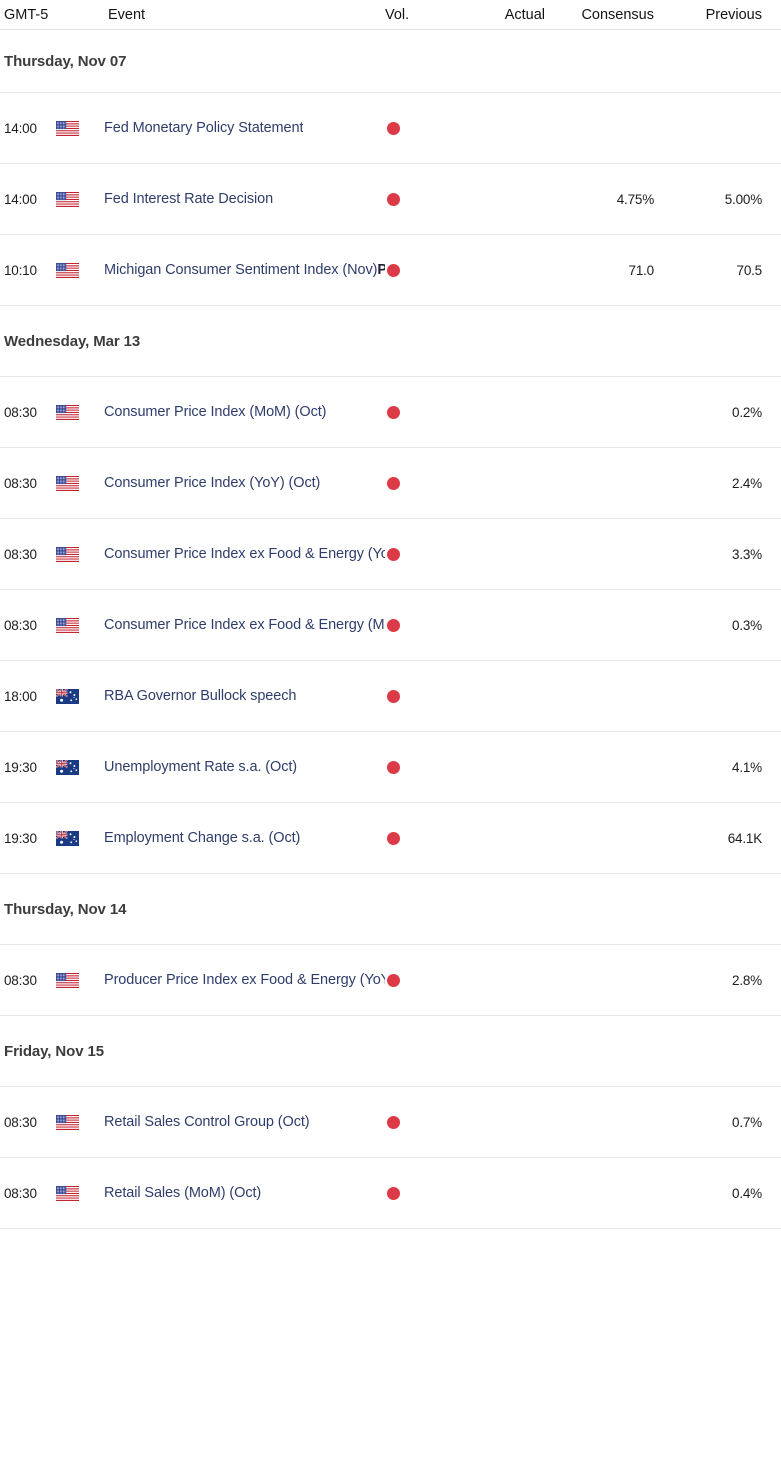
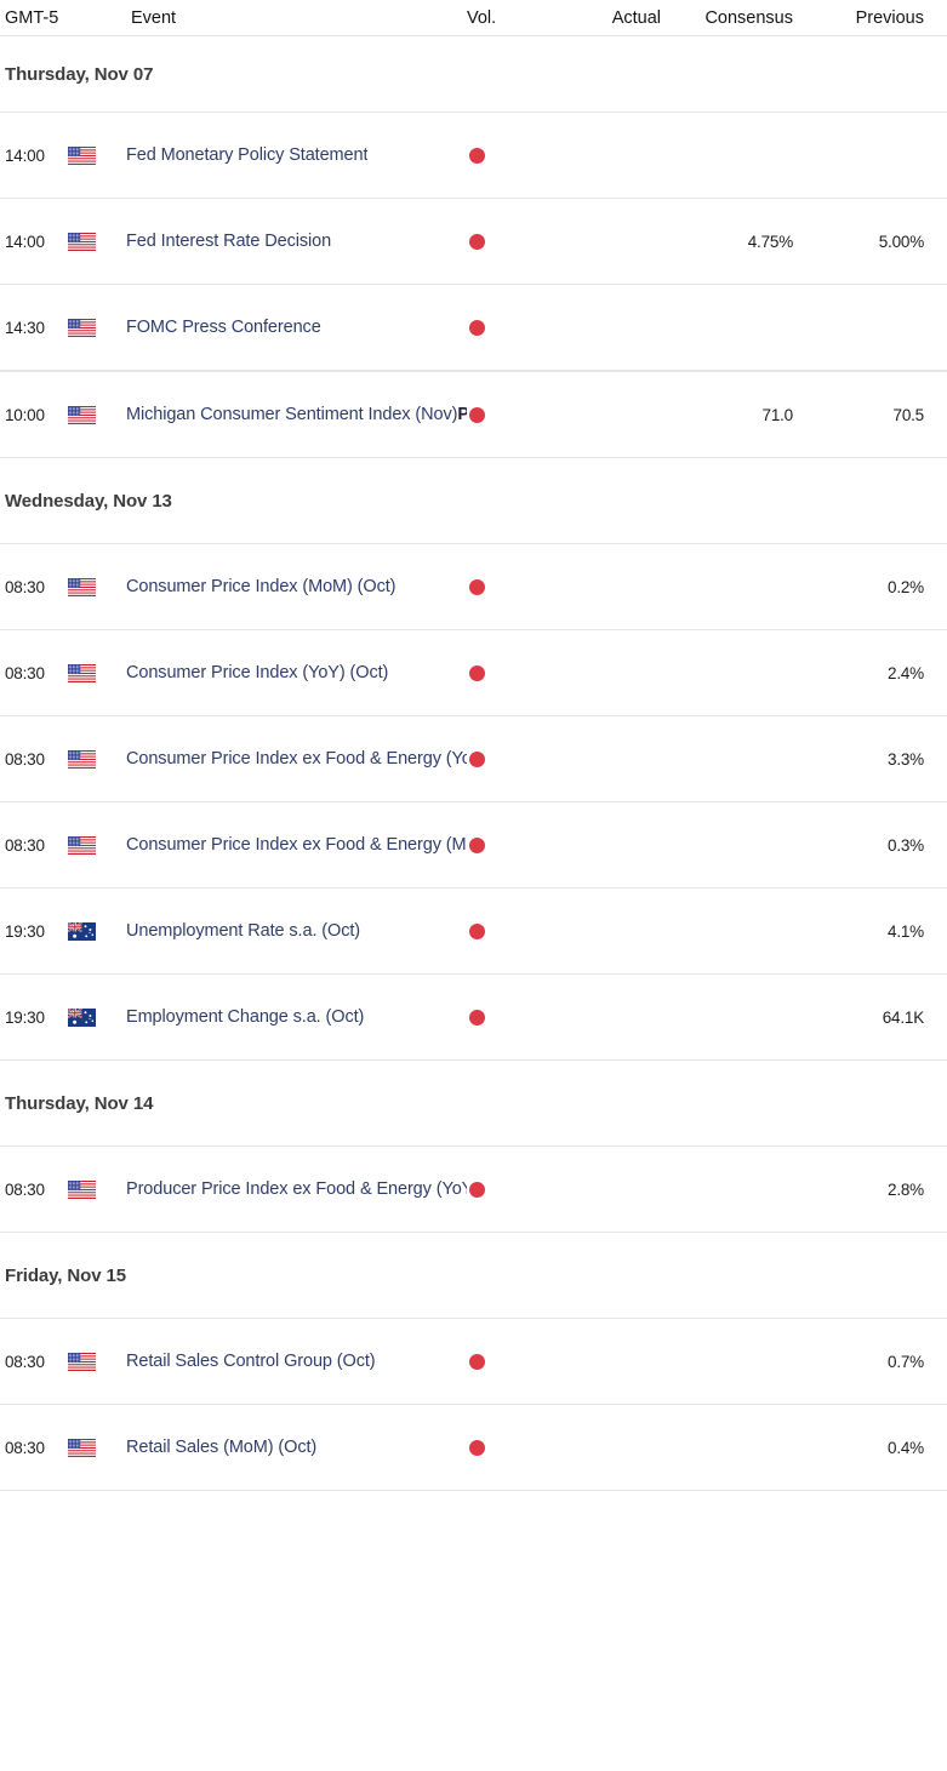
  GMT-5
  Event
  Vol.
  Actual
  Consensus
  Previous
  Thursday, Nov 07
  14:00
  Fed Monetary Policy Statement
  14:00
  Fed Interest Rate Decision
  4.75%
  5.00%
+ 14:30
+ FOMC Press Conference
- 10:10
+ 10:00
  Michigan Consumer Sentiment Index (Nov)P
  71.0
  70.5
- Wednesday, Mar 13
+ Wednesday, Nov 13
  08:30
  Consumer Price Index (MoM) (Oct)
  0.2%
  08:30
  Consumer Price Index (YoY) (Oct)
  2.4%
  08:30
  Consumer Price Index ex Food & Energy (Yo
  3.3%
  08:30
  Consumer Price Index ex Food & Energy (M
  0.3%
- 18:00
- RBA Governor Bullock speech
  19:30
  Unemployment Rate s.a. (Oct)
  4.1%
  19:30
  Employment Change s.a. (Oct)
  64.1K
  Thursday, Nov 14
  08:30
  Producer Price Index ex Food & Energy (Yo
  2.8%
  Friday, Nov 15
  08:30
  Retail Sales Control Group (Oct)
  0.7%
  08:30
  Retail Sales (MoM) (Oct)
  0.4%
